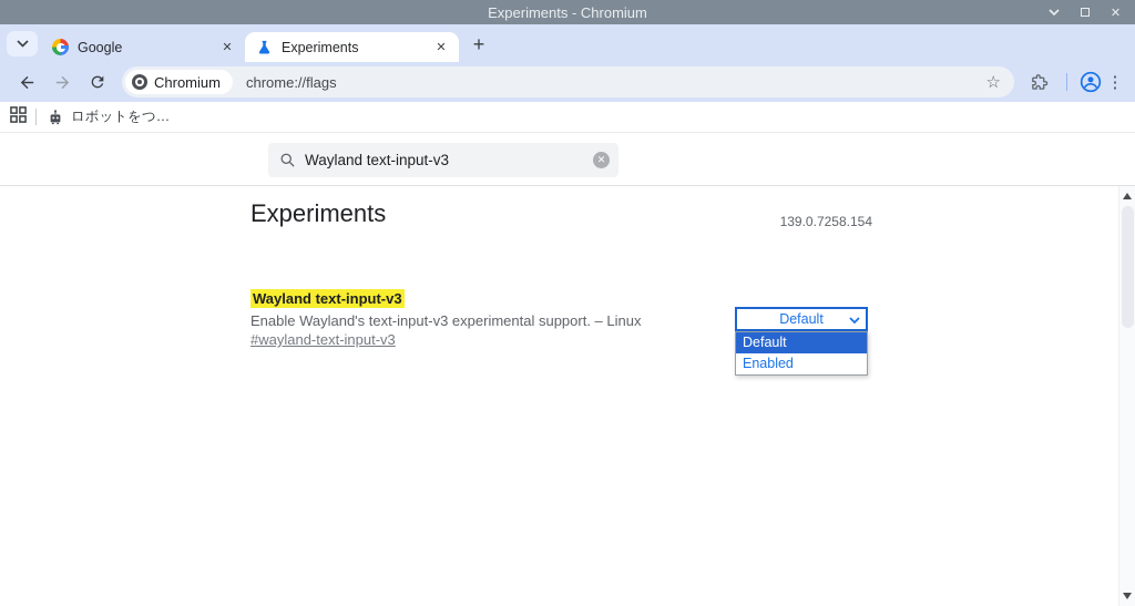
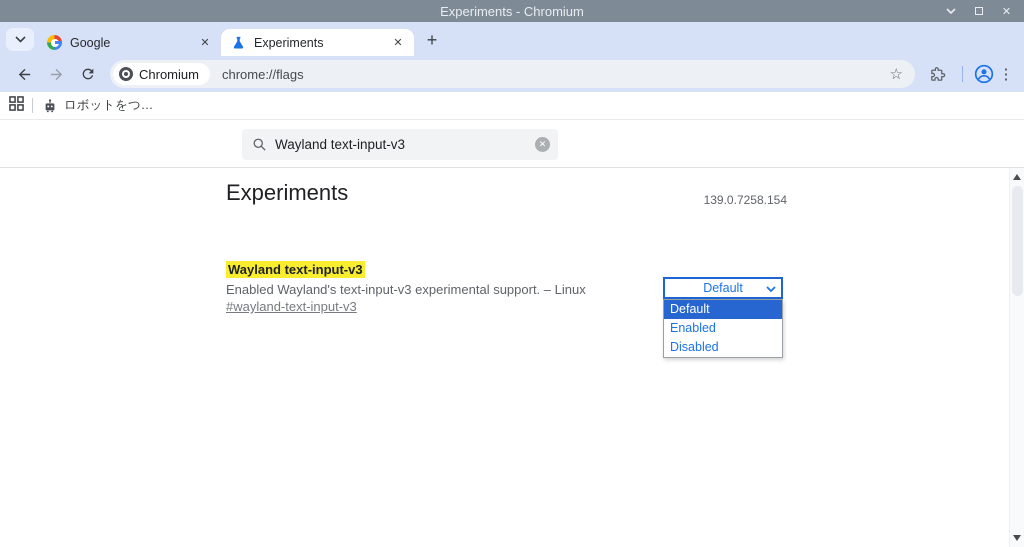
  Experiments - Chromium
  ✕
  Google
  ✕
  Experiments
  ✕
  +
  Chromium
  chrome://flags
  ☆
  ⋮
  ロボットをつ…
  Wayland text-input-v3
  ✕
  Experiments
  139.0.7258.154
  Wayland text-input-v3
- Enable Wayland's text-input-v3 experimental support. – Linux
+ Enabled Wayland's text-input-v3 experimental support. – Linux
  #wayland-text-input-v3
  Default
  Default
  Enabled
+ Disabled
